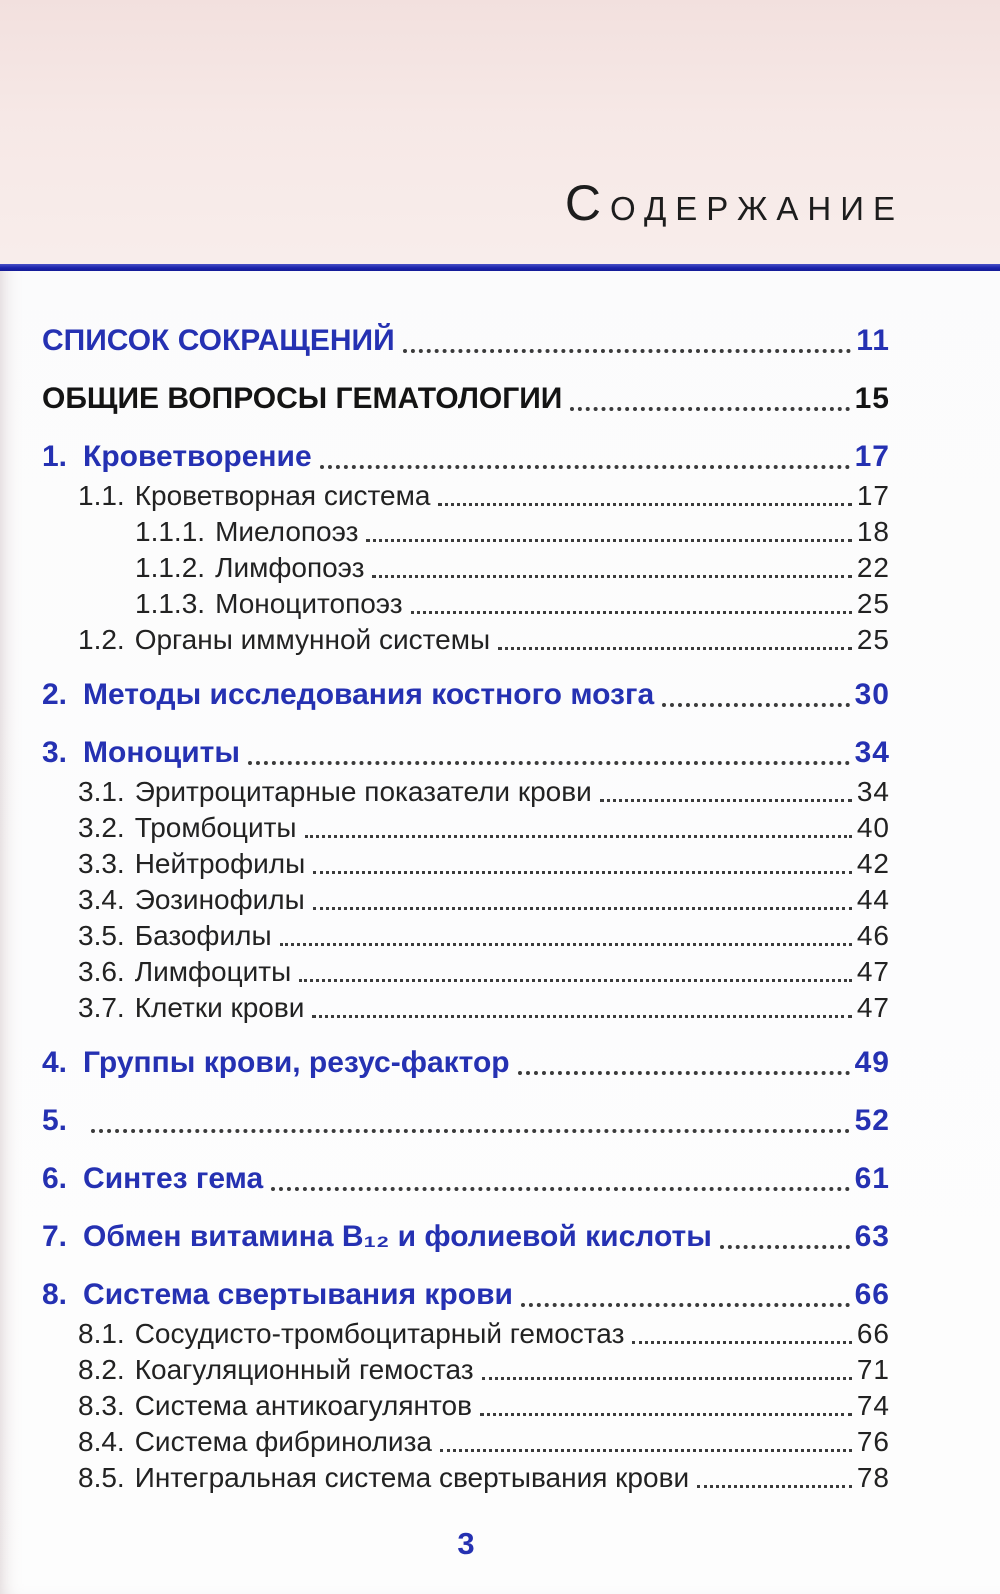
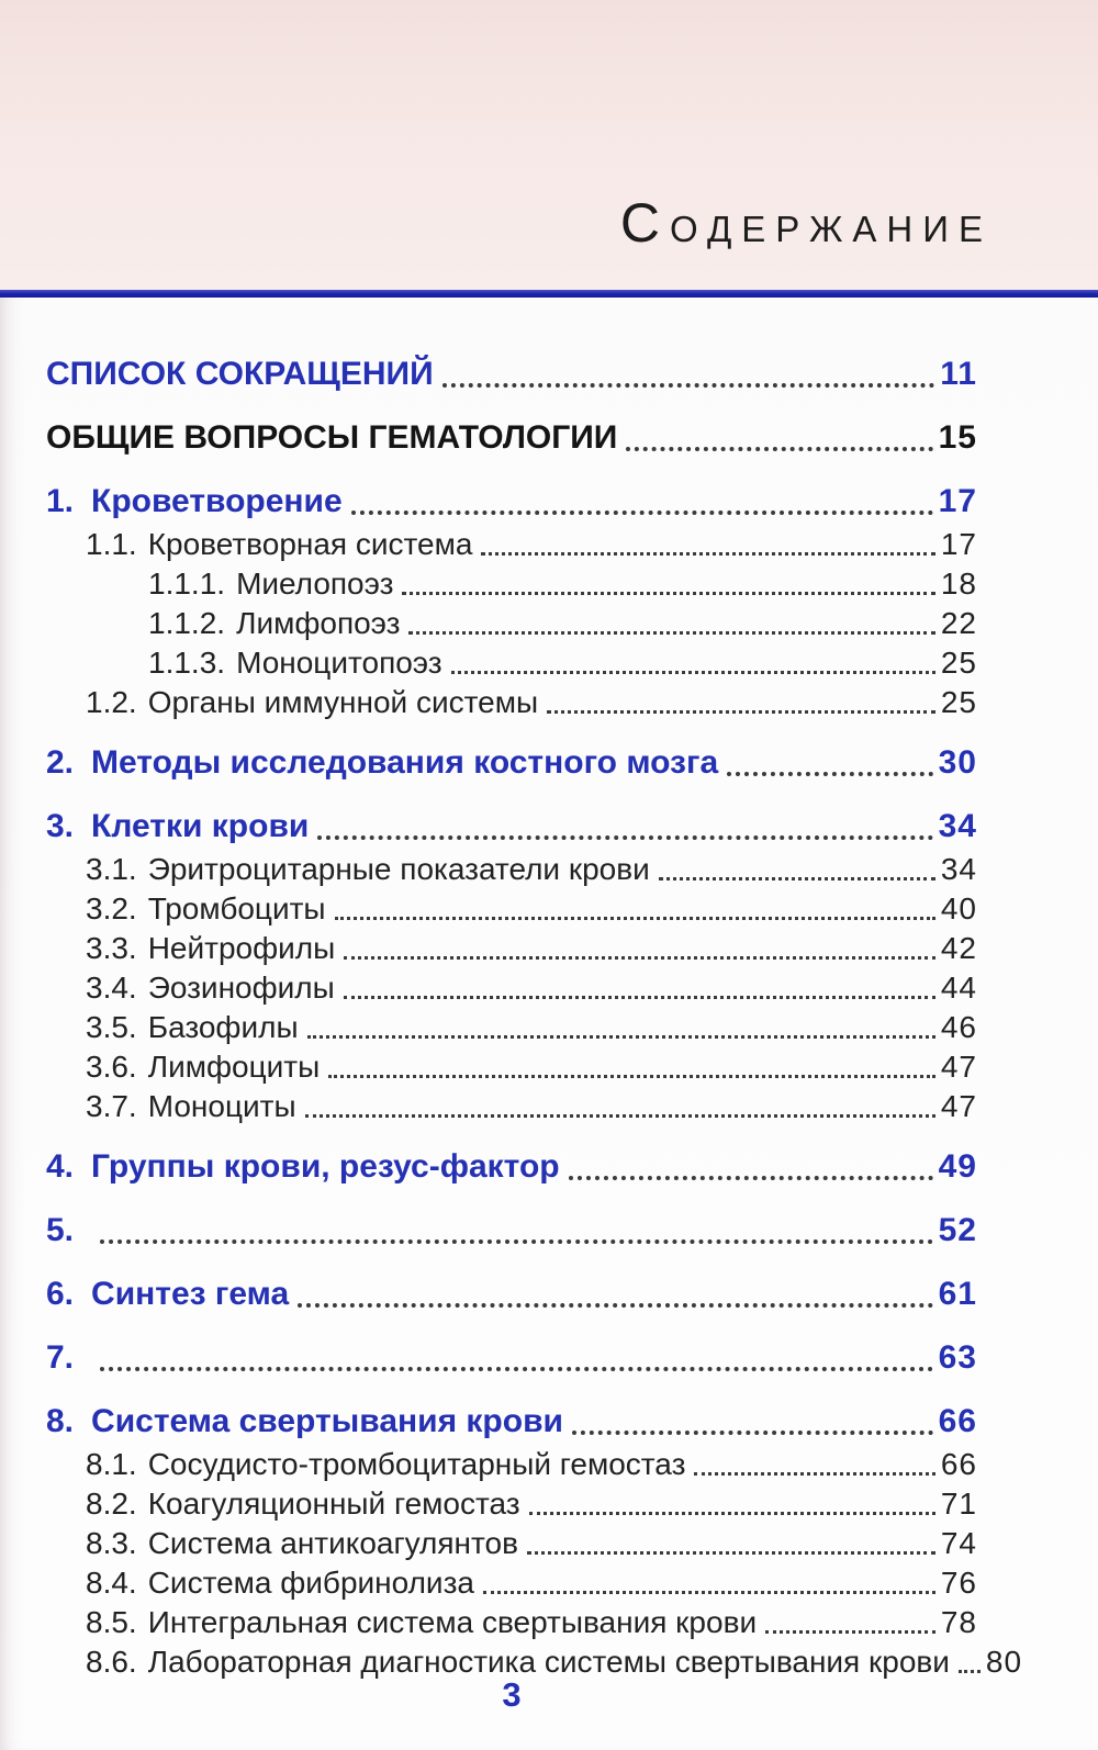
  СОДЕРЖАНИЕ
  СПИСОК СОКРАЩЕНИЙ
  11
  ОБЩИЕ ВОПРОСЫ ГЕМАТОЛОГИИ
  15
  1.
  Кроветворение
  17
  1.1.
  Кроветворная система
  17
  1.1.1.
  Миелопоэз
  18
  1.1.2.
  Лимфопоэз
  22
  1.1.3.
  Моноцитопоэз
  25
  1.2.
  Органы иммунной системы
  25
  2.
  Методы исследования костного мозга
  30
  3.
- Моноциты
+ Клетки крови
  34
  3.1.
  Эритроцитарные показатели крови
  34
  3.2.
  Тромбоциты
  40
  3.3.
  Нейтрофилы
  42
  3.4.
  Эозинофилы
  44
  3.5.
  Базофилы
  46
  3.6.
  Лимфоциты
  47
  3.7.
- Клетки крови
+ Моноциты
  47
  4.
  Группы крови, резус-фактор
  49
  5.
  52
  6.
  Синтез гема
  61
  7.
- Обмен витамина В₁₂ и фолиевой кислоты
  63
  8.
  Система свертывания крови
  66
  8.1.
  Сосудисто-тромбоцитарный гемостаз
  66
  8.2.
  Коагуляционный гемостаз
  71
  8.3.
  Система антикоагулянтов
  74
  8.4.
  Система фибринолиза
  76
  8.5.
  Интегральная система свертывания крови
  78
+ 8.6.
+ Лабораторная диагностика системы свертывания крови
+ 80
  3
